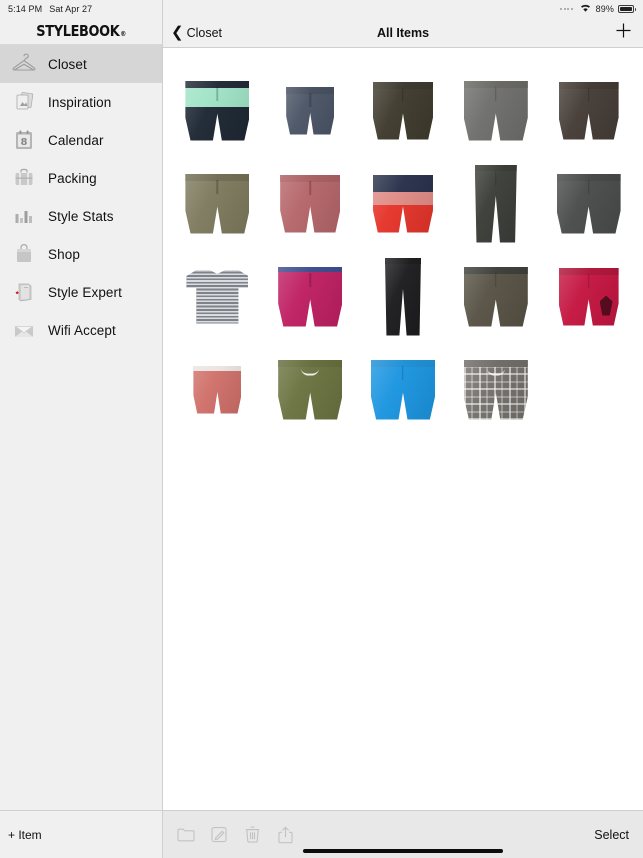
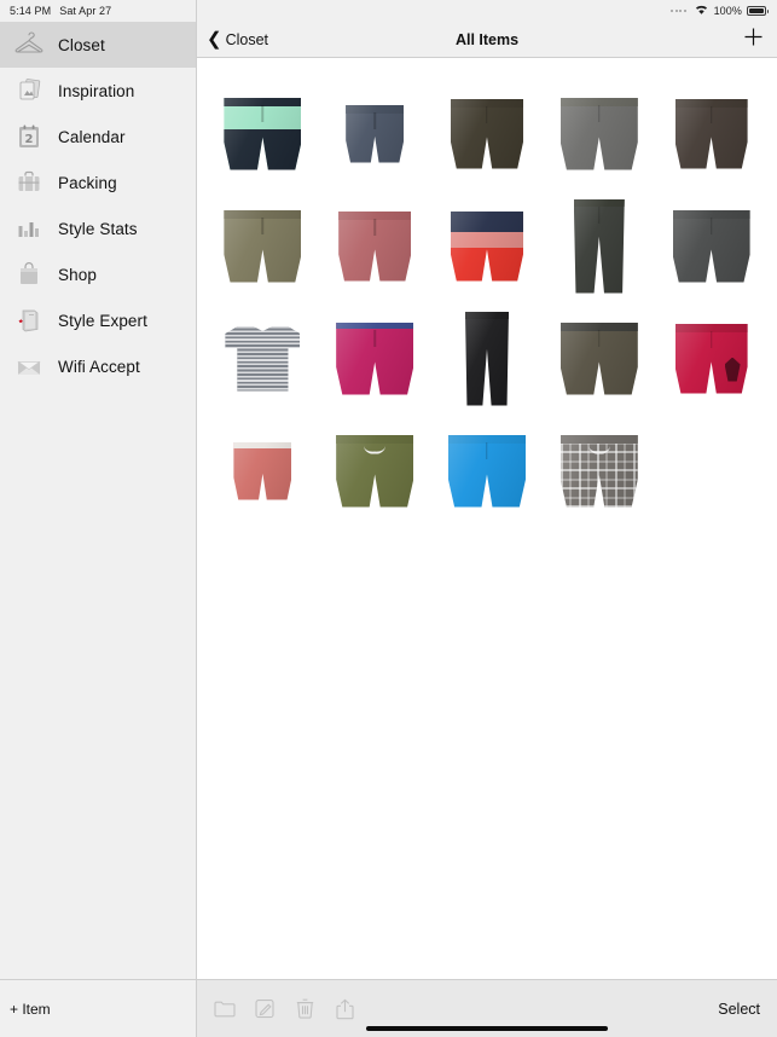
  5:14 PM
  Sat Apr 27
- STYLEBOOK
- ®
  Closet
  Inspiration
- 8
+ 2
  Calendar
  Packing
  Style Stats
  Shop
  Style Expert
  Wifi Accept
  + Item
- 89%
+ 100%
  ❮
  Closet
  All Items
  Select
